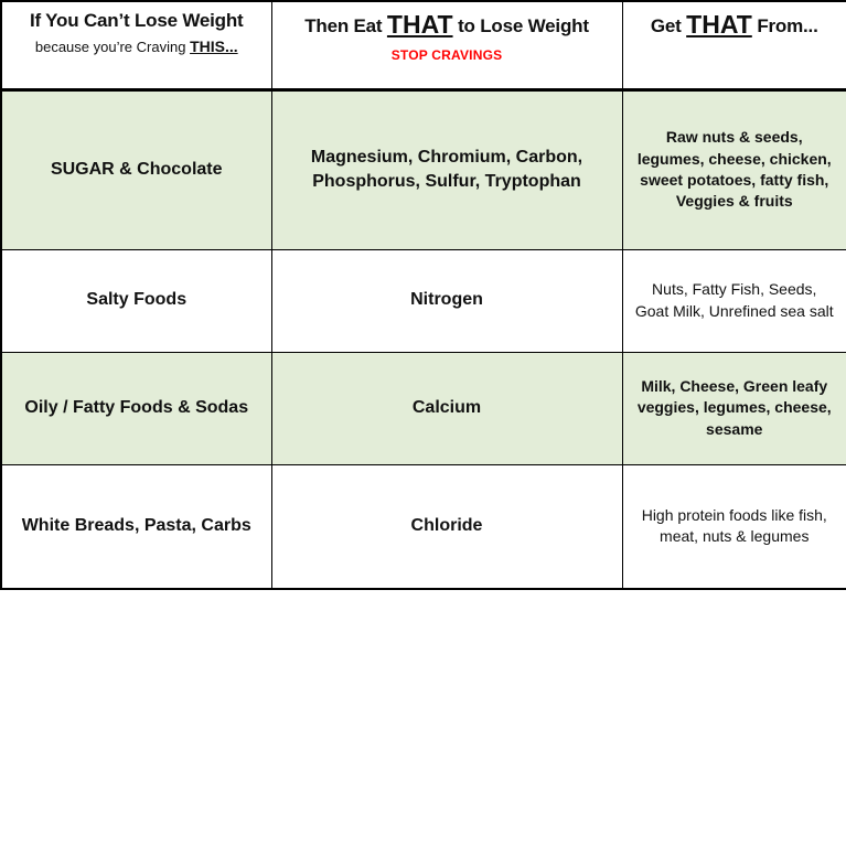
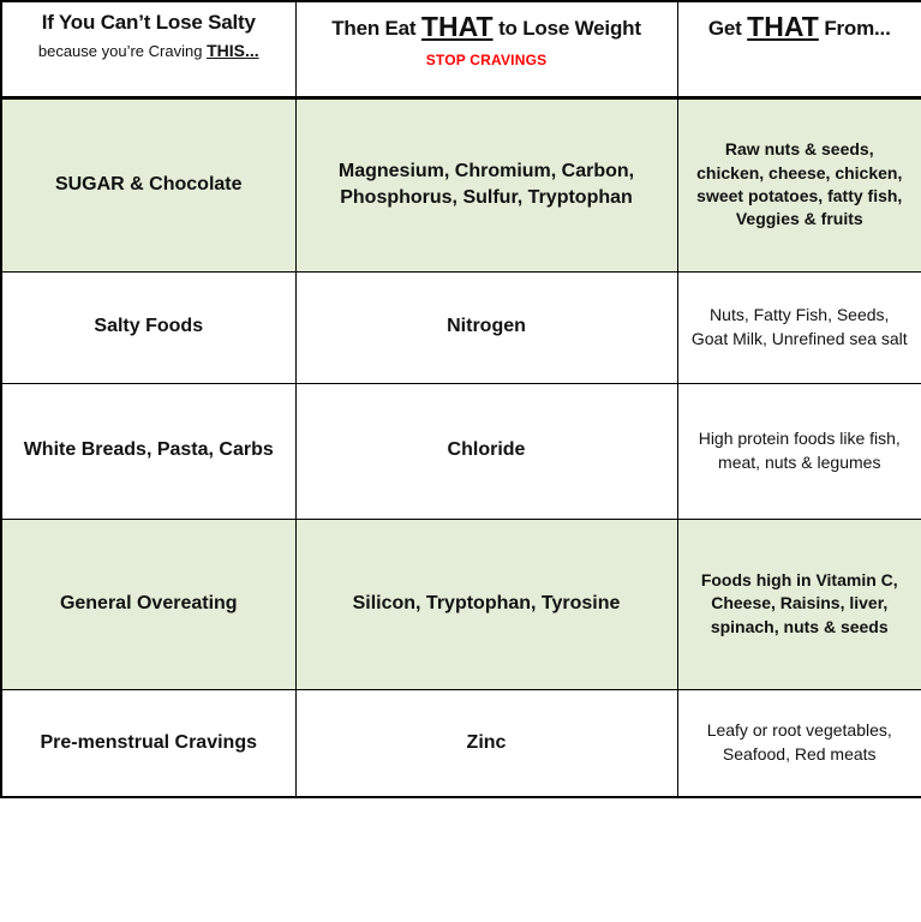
- If You Can’t Lose Weight because you’re Craving THIS...	Then Eat THAT to Lose Weight STOP CRAVINGS	Get THAT From...
+ If You Can’t Lose Salty because you’re Craving THIS...	Then Eat THAT to Lose Weight STOP CRAVINGS	Get THAT From...
- SUGAR & Chocolate	Magnesium, Chromium, Carbon, Phosphorus, Sulfur, Tryptophan	Raw nuts & seeds, legumes, cheese, chicken, sweet potatoes, fatty fish, Veggies & fruits
+ SUGAR & Chocolate	Magnesium, Chromium, Carbon, Phosphorus, Sulfur, Tryptophan	Raw nuts & seeds, chicken, cheese, chicken, sweet potatoes, fatty fish, Veggies & fruits
  Salty Foods	Nitrogen	Nuts, Fatty Fish, Seeds, Goat Milk, Unrefined sea salt
- Oily / Fatty Foods & Sodas	Calcium	Milk, Cheese, Green leafy veggies, legumes, cheese, sesame
  White Breads, Pasta, Carbs	Chloride	High protein foods like fish, meat, nuts & legumes
+ General Overeating	Silicon, Tryptophan, Tyrosine	Foods high in Vitamin C, Cheese, Raisins, liver, spinach, nuts & seeds
+ Pre-menstrual Cravings	Zinc	Leafy or root vegetables, Seafood, Red meats
